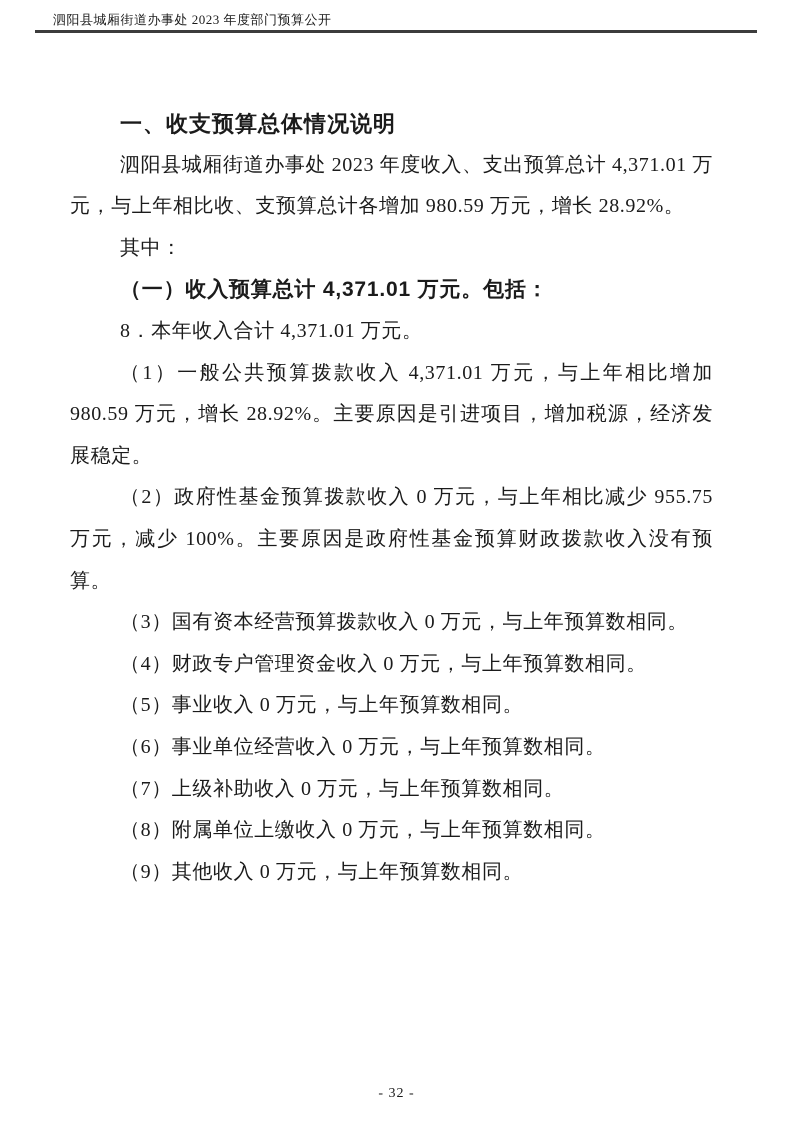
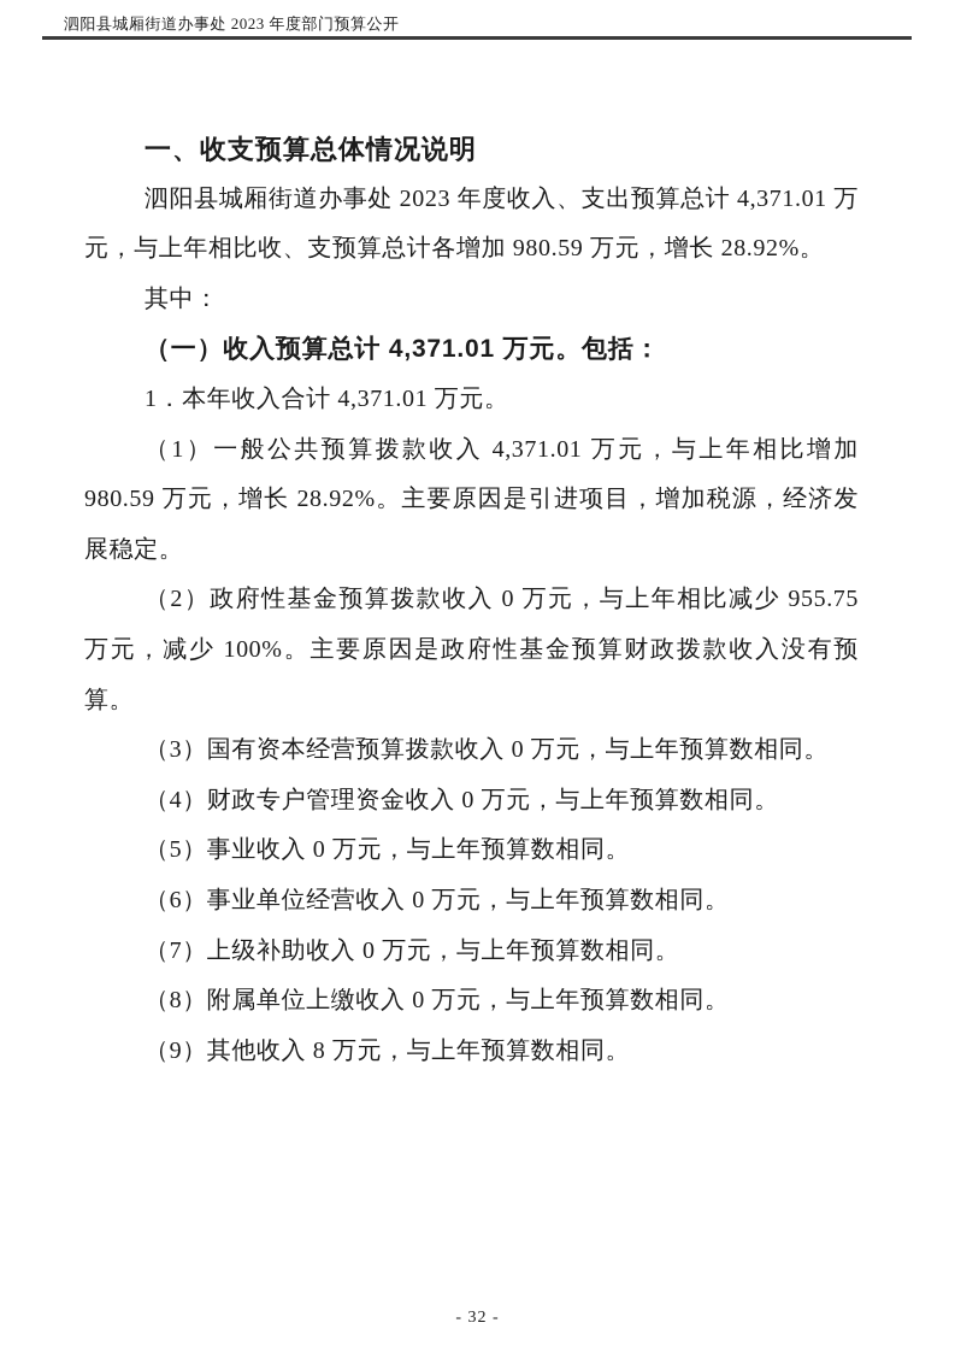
  泗阳县城厢街道办事处 2023 年度部门预算公开
  一、收支预算总体情况说明
  泗阳县城厢街道办事处 2023 年度收入、支出预算总计 4,371.01 万元，与上年相比收、支预算总计各增加 980.59 万元，增长 28.92%。
  其中：
  （一）收入预算总计 4,371.01 万元。包括：
- 8．本年收入合计 4,371.01 万元。
+ 1．本年收入合计 4,371.01 万元。
  （1）一般公共预算拨款收入 4,371.01 万元，与上年相比增加 980.59 万元，增长 28.92%。主要原因是引进项目，增加税源，经济发展稳定。
  （2）政府性基金预算拨款收入 0 万元，与上年相比减少 955.75 万元，减少 100%。主要原因是政府性基金预算财政拨款收入没有预算。
  （3）国有资本经营预算拨款收入 0 万元，与上年预算数相同。
  （4）财政专户管理资金收入 0 万元，与上年预算数相同。
  （5）事业收入 0 万元，与上年预算数相同。
  （6）事业单位经营收入 0 万元，与上年预算数相同。
  （7）上级补助收入 0 万元，与上年预算数相同。
  （8）附属单位上缴收入 0 万元，与上年预算数相同。
- （9）其他收入 0 万元，与上年预算数相同。
+ （9）其他收入 8 万元，与上年预算数相同。
  - 32 -
